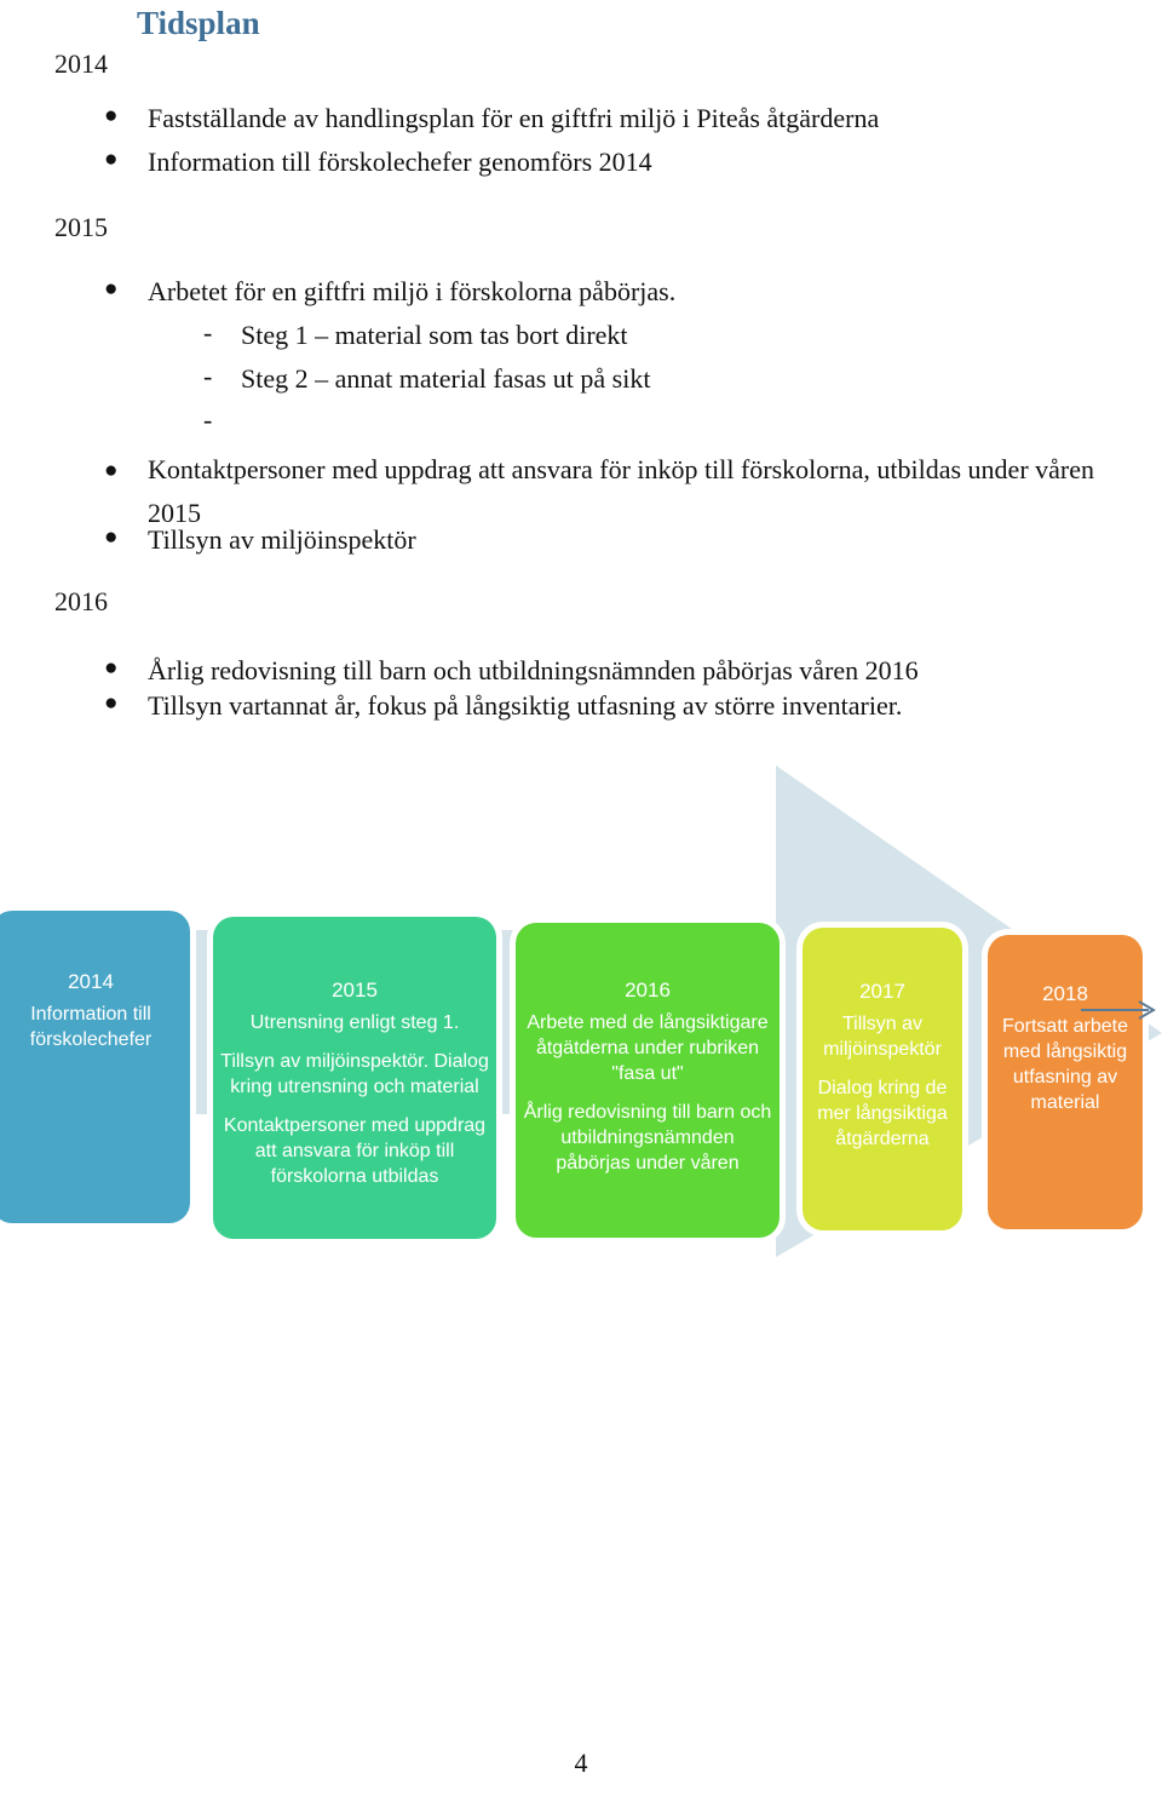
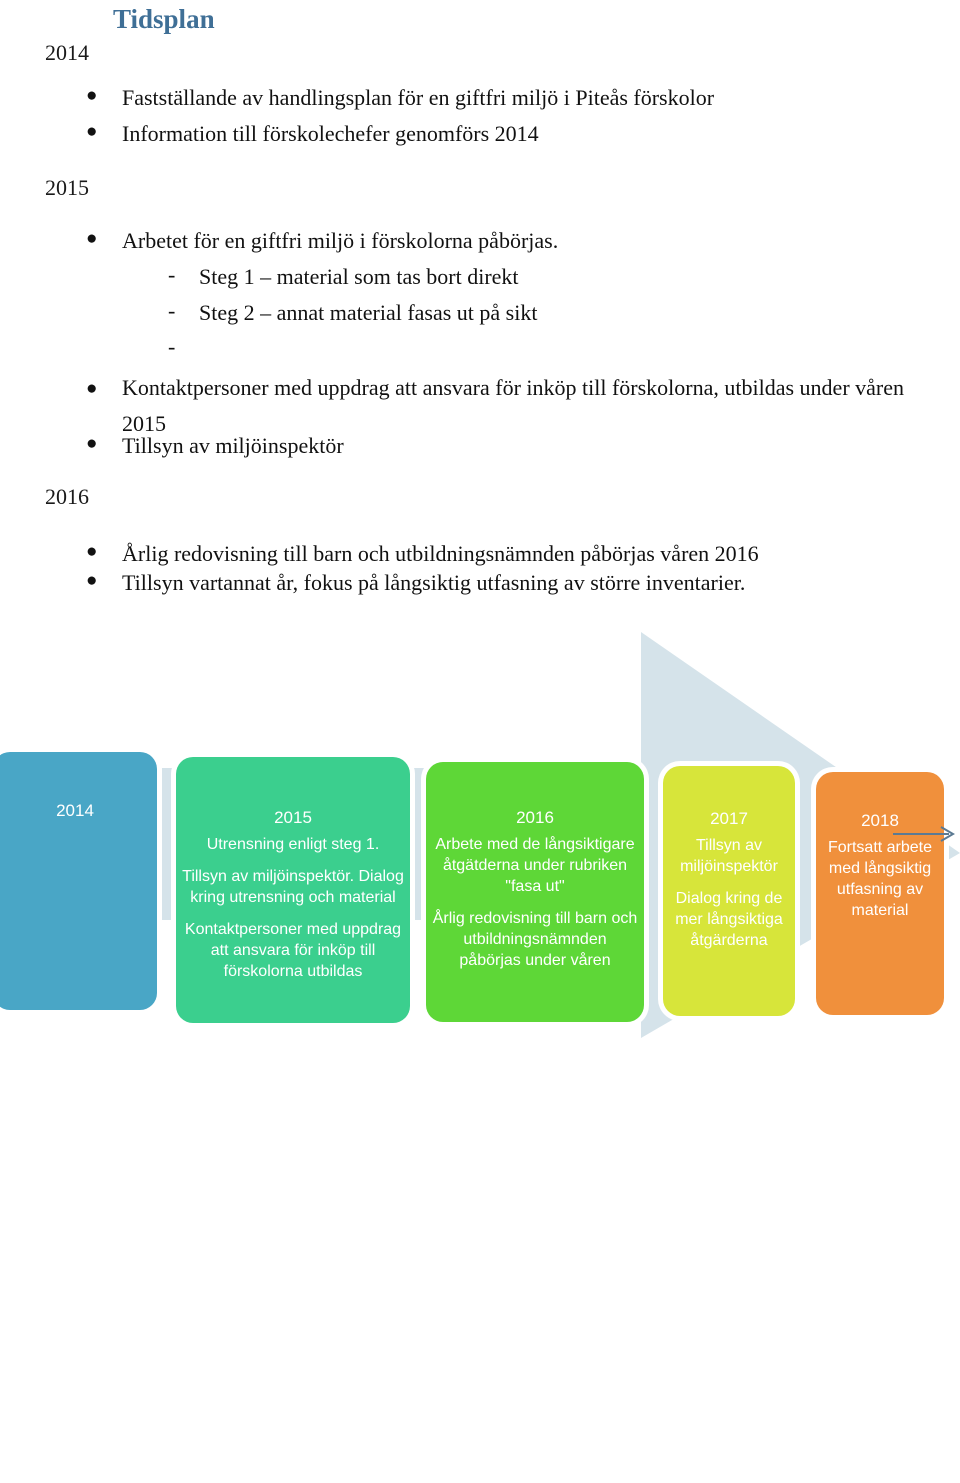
  Tidsplan
  2014
  ●
- Fastställande av handlingsplan för en giftfri miljö i Piteås åtgärderna
+ Fastställande av handlingsplan för en giftfri miljö i Piteås förskolor
  ●
  Information till förskolechefer genomförs 2014
  2015
  ●
  Arbetet för en giftfri miljö i förskolorna påbörjas.
  -
  Steg 1 – material som tas bort direkt
  -
  Steg 2 – annat material fasas ut på sikt
  -
  ●
  Kontaktpersoner med uppdrag att ansvara för inköp till förskolorna, utbildas under våren 2015
  ●
  Tillsyn av miljöinspektör
  2016
  ●
  Årlig redovisning till barn och utbildningsnämnden påbörjas våren 2016
  ●
  Tillsyn vartannat år, fokus på långsiktig utfasning av större inventarier.
  2014
- Information till förskolechefer
  2015
  Utrensning enligt steg 1.
  Tillsyn av miljöinspektör. Dialog kring utrensning och material
  Kontaktpersoner med uppdrag att ansvara för inköp till förskolorna utbildas
  2016
  Arbete med de långsiktigare åtgätderna under rubriken "fasa ut"
  Årlig redovisning till barn och utbildningsnämnden påbörjas under våren
  2017
  Tillsyn av miljöinspektör
  Dialog kring de mer långsiktiga åtgärderna
  2018
  Fortsatt arbete med långsiktig utfasning av material
- 4
